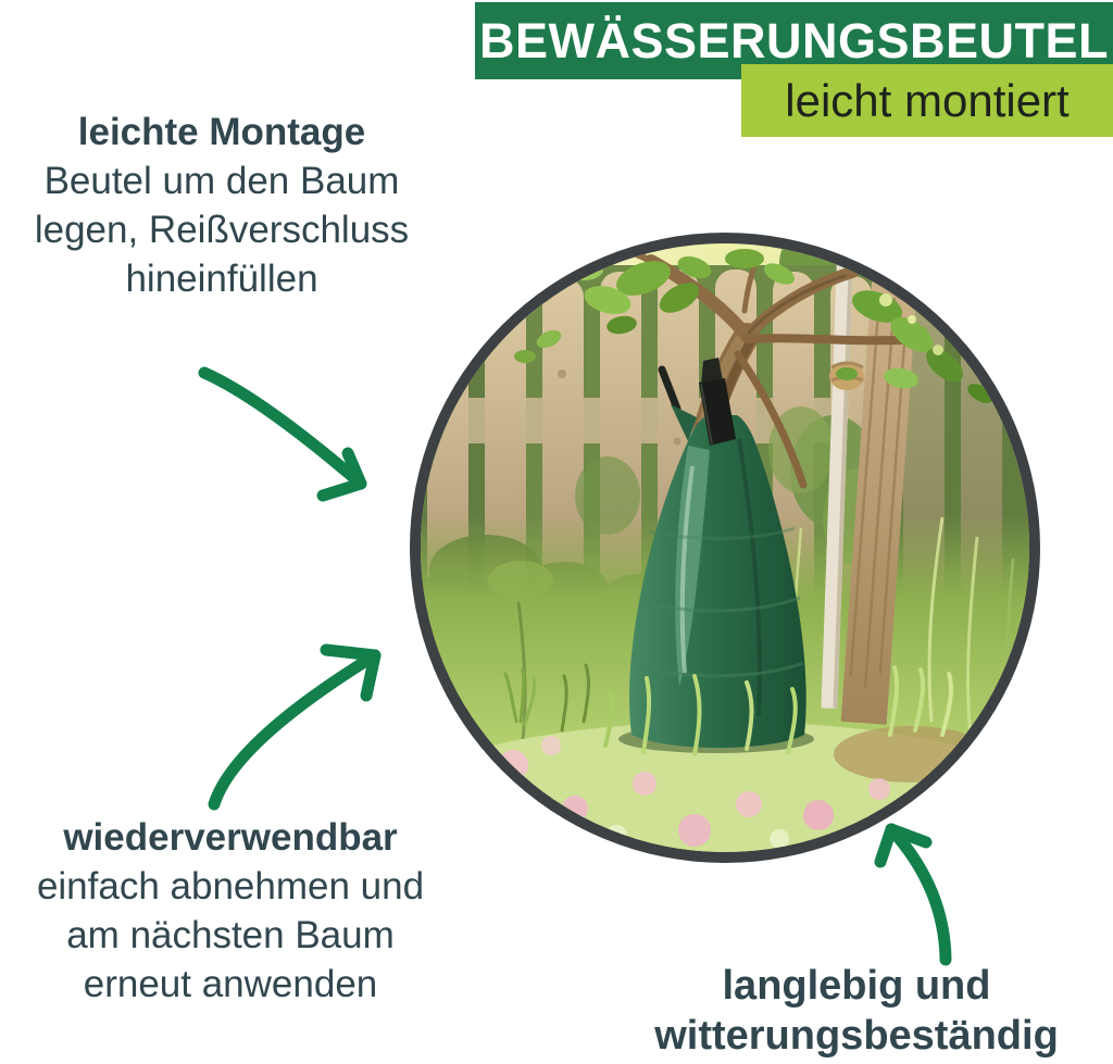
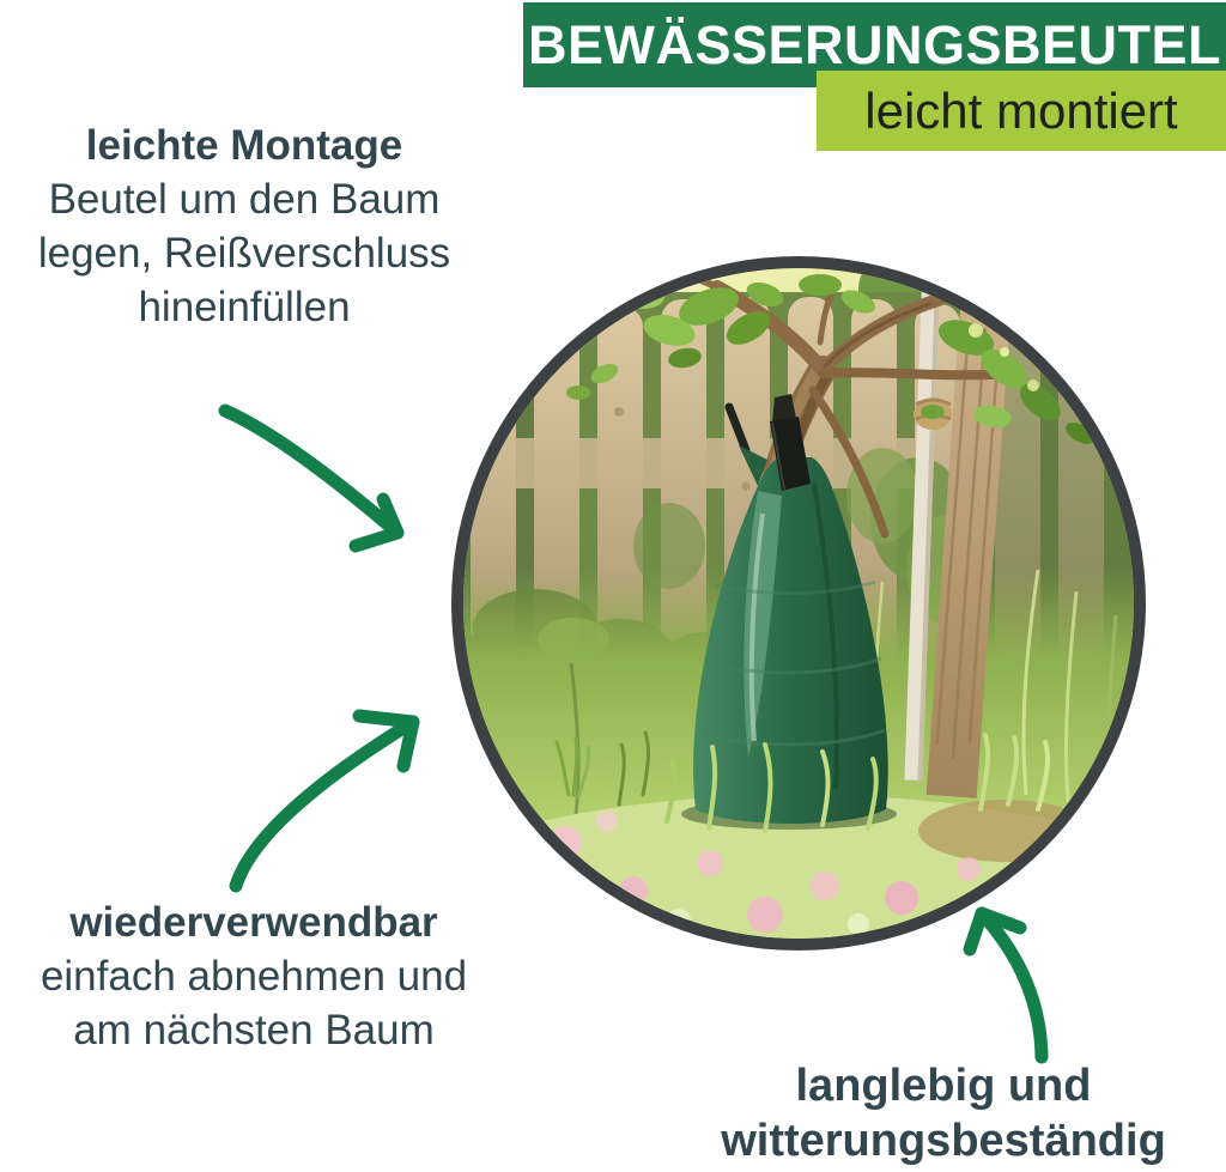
  BEWÄSSERUNGSBEUTEL
  leicht montiert
  leichte Montage
  Beutel um den Baum
  legen, Reißverschluss
  hineinfüllen
  wiederverwendbar
  einfach abnehmen und
  am nächsten Baum
- erneut anwenden
  langlebig und
  witterungsbeständig
